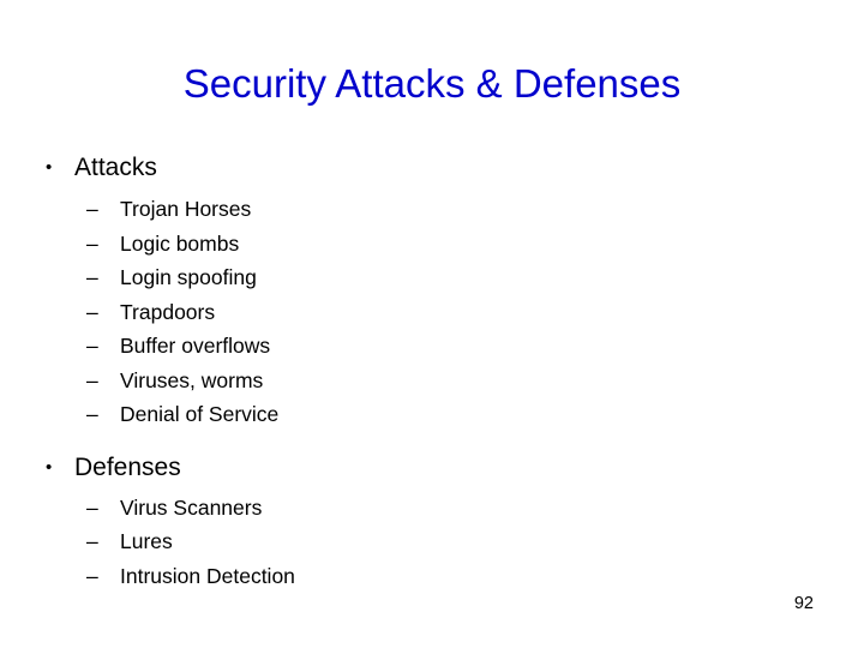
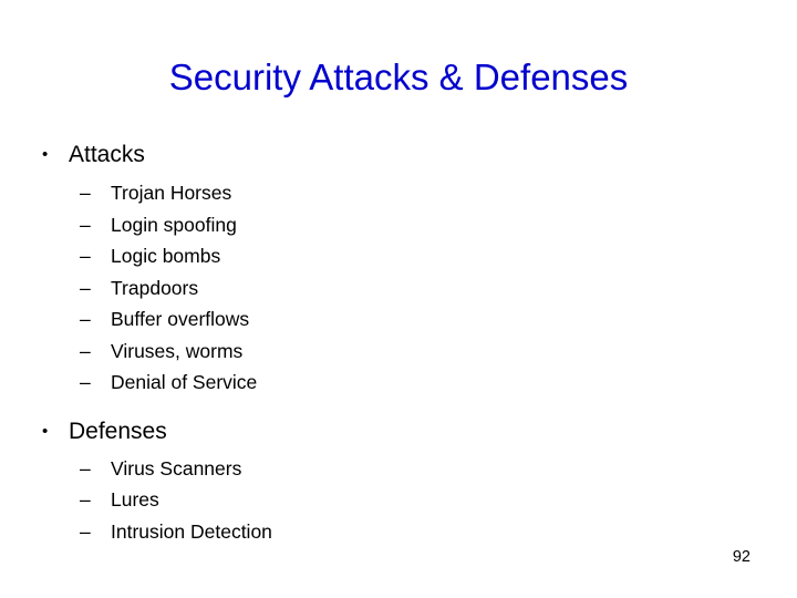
  Security Attacks & Defenses
  •
  Attacks
  –
  Trojan Horses
  –
- Logic bombs
+ Login spoofing
  –
- Login spoofing
+ Logic bombs
  –
  Trapdoors
  –
  Buffer overflows
  –
  Viruses, worms
  –
  Denial of Service
  •
  Defenses
  –
  Virus Scanners
  –
  Lures
  –
  Intrusion Detection
  92
